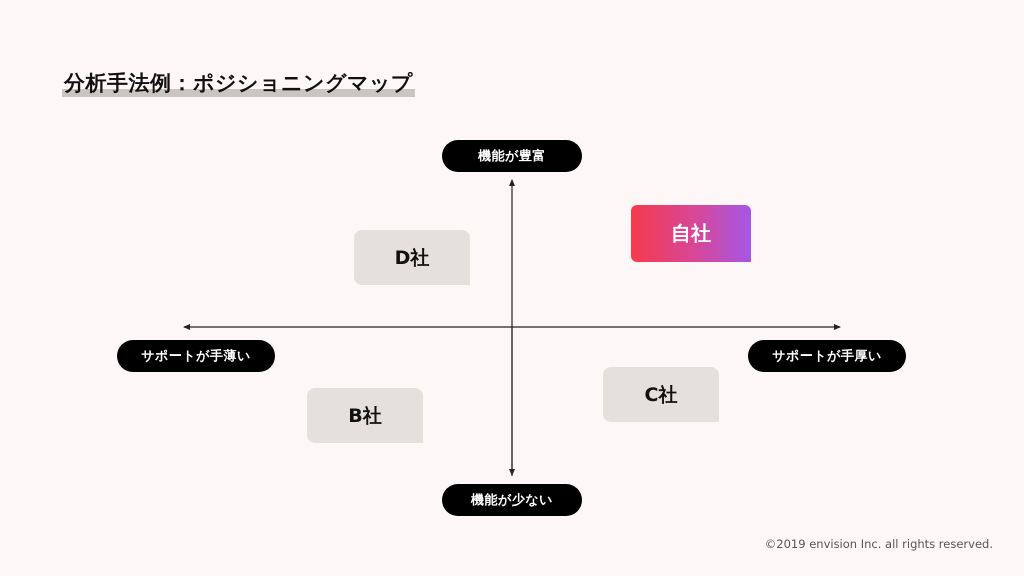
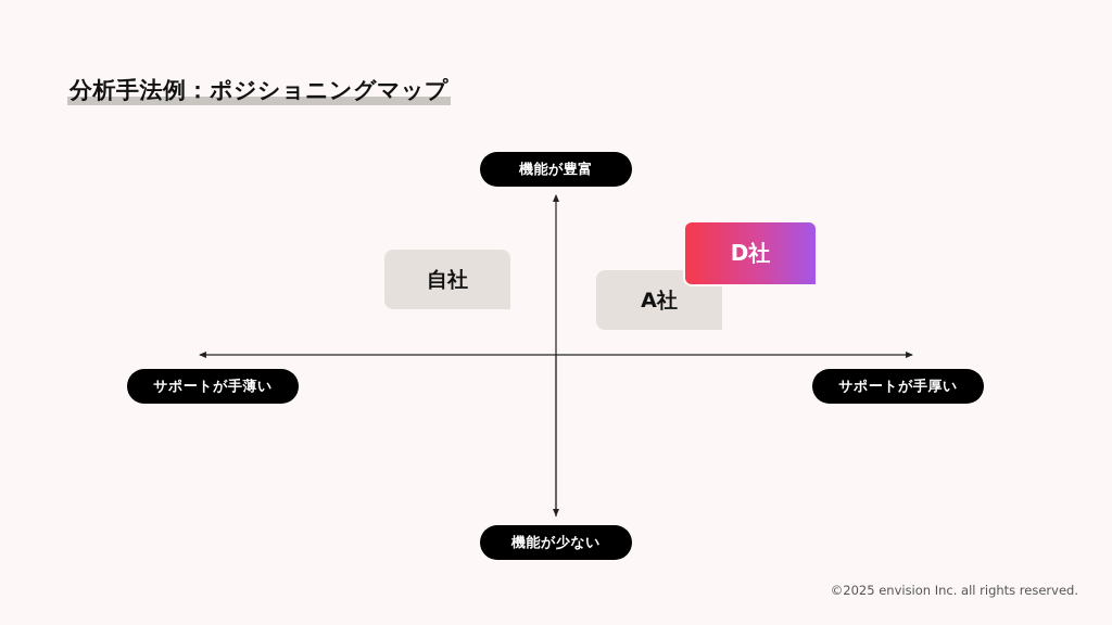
  分析手法例：ポジショニングマップ
  機能が豊富
  機能が少ない
  サポートが手薄い
  サポートが手厚い
- D社
+ 自社
+ A社
- 自社
+ D社
- B社
- C社
- ©2019 envision Inc. all rights reserved.
+ ©2025 envision Inc. all rights reserved.
